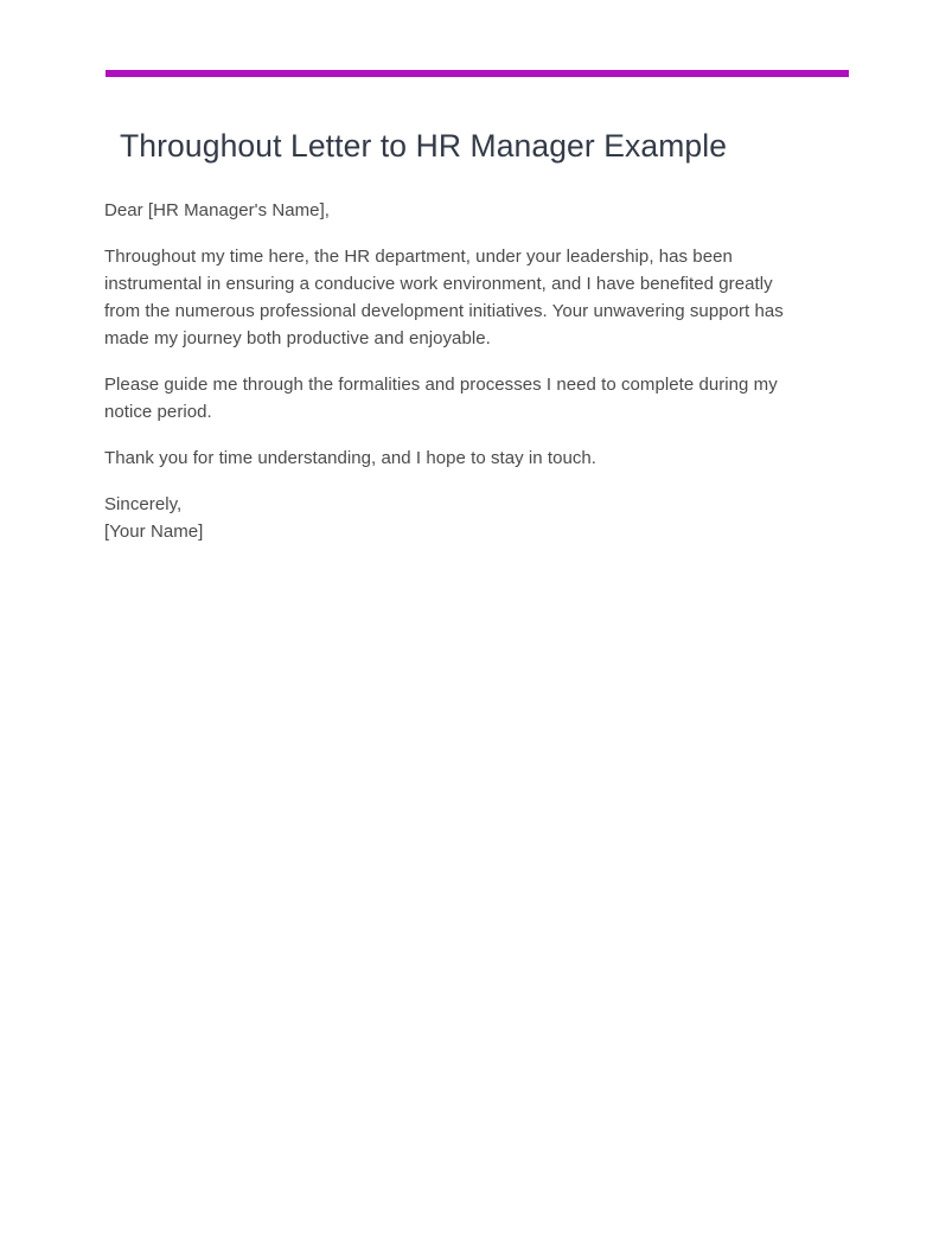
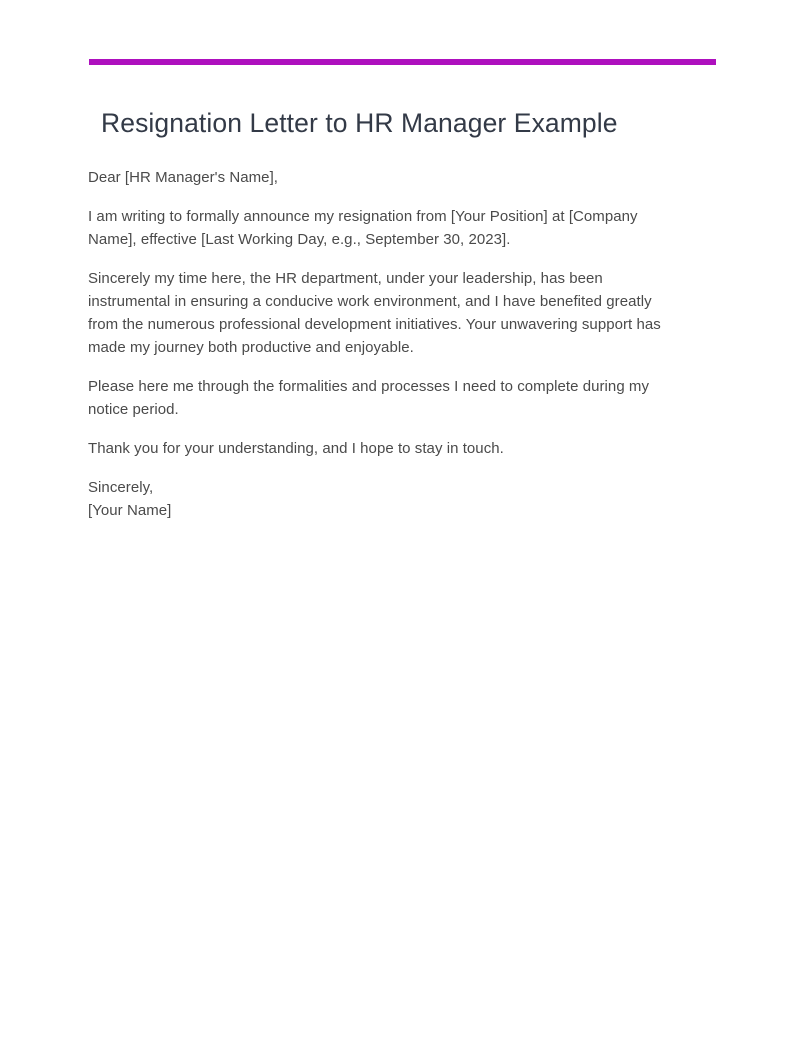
- Throughout Letter to HR Manager Example
+ Resignation Letter to HR Manager Example
  Dear [HR Manager's Name],
+ I am writing to formally announce my resignation from [Your Position] at [Company Name], effective [Last Working Day, e.g., September 30, 2023].
- Throughout my time here, the HR department, under your leadership, has been instrumental in ensuring a conducive work environment, and I have benefited greatly from the numerous professional development initiatives. Your unwavering support has made my journey both productive and enjoyable.
+ Sincerely my time here, the HR department, under your leadership, has been instrumental in ensuring a conducive work environment, and I have benefited greatly from the numerous professional development initiatives. Your unwavering support has made my journey both productive and enjoyable.
- Please guide me through the formalities and processes I need to complete during my notice period.
+ Please here me through the formalities and processes I need to complete during my notice period.
- Thank you for time understanding, and I hope to stay in touch.
+ Thank you for your understanding, and I hope to stay in touch.
  Sincerely,
  [Your Name]
